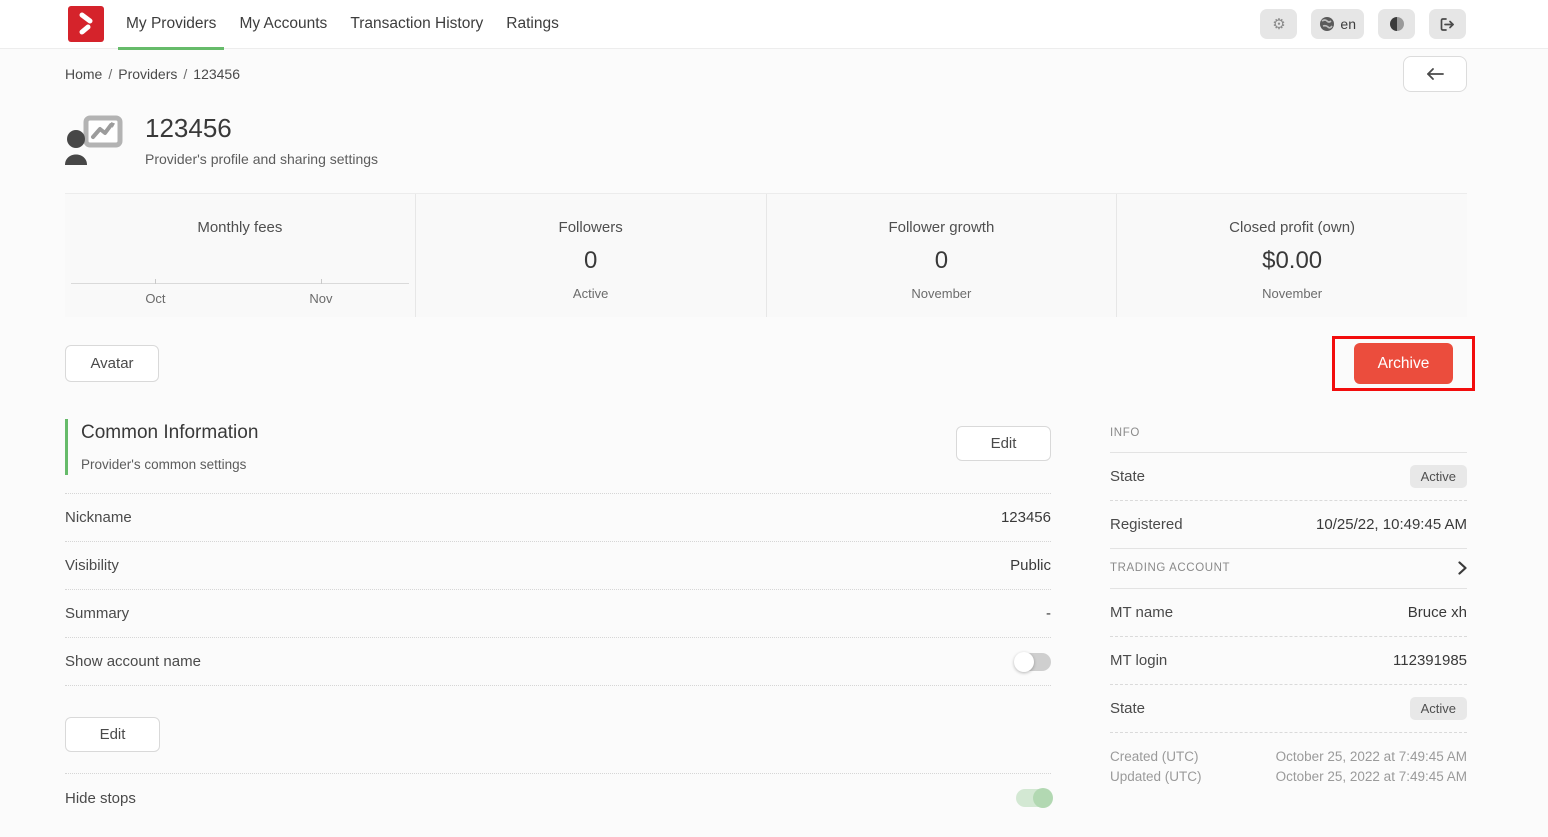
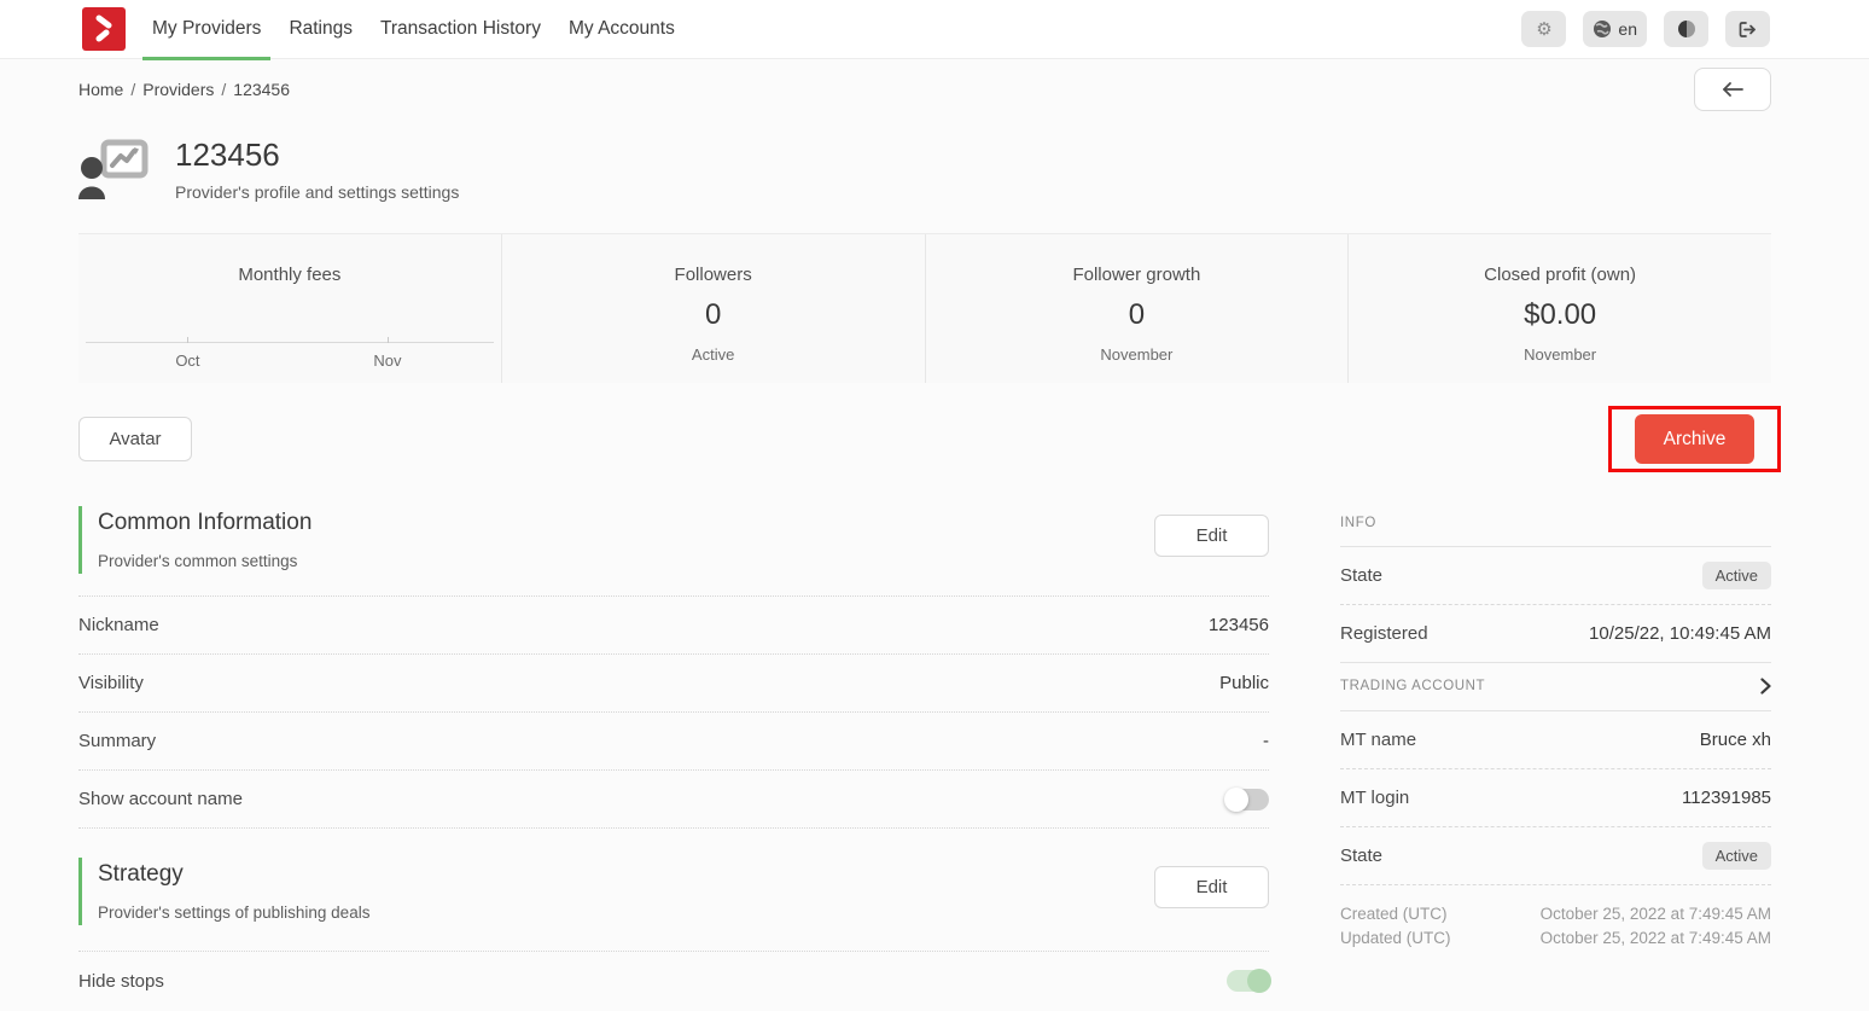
  My Providers
- My Accounts
+ Ratings
  Transaction History
- Ratings
+ My Accounts
  ⚙
  en
  Home / Providers / 123456
  123456
- Provider's profile and sharing settings
+ Provider's profile and settings settings
  Monthly fees
  Oct
  Nov
  Followers
  0
  Active
  Follower growth
  0
  November
  Closed profit (own)
  $0.00
  November
  Avatar
  Archive
  Common Information
  Provider's common settings
  Edit
  Nickname
  123456
  Visibility
  Public
  Summary
  -
  Show account name
+ Strategy
+ Provider's settings of publishing deals
  Edit
  Hide stops
  INFO
  State
  Active
  Registered
  10/25/22, 10:49:45 AM
  TRADING ACCOUNT
  MT name
  Bruce xh
  MT login
  112391985
  State
  Active
  Created (UTC)
  October 25, 2022 at 7:49:45 AM
  Updated (UTC)
  October 25, 2022 at 7:49:45 AM
